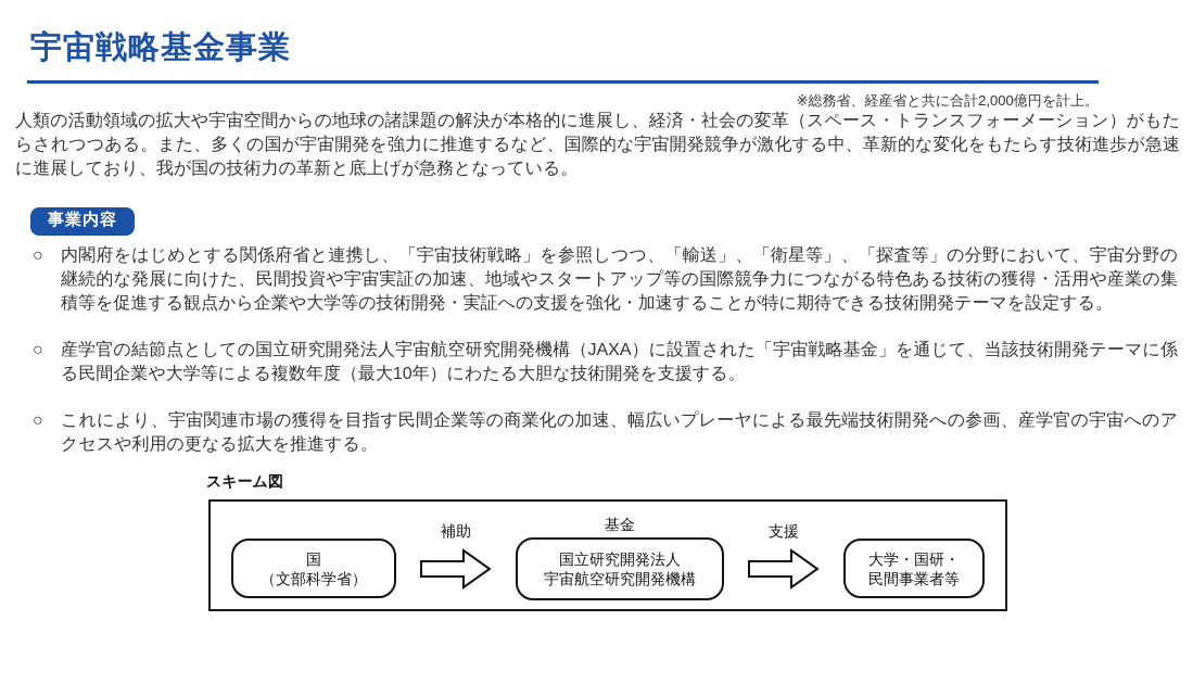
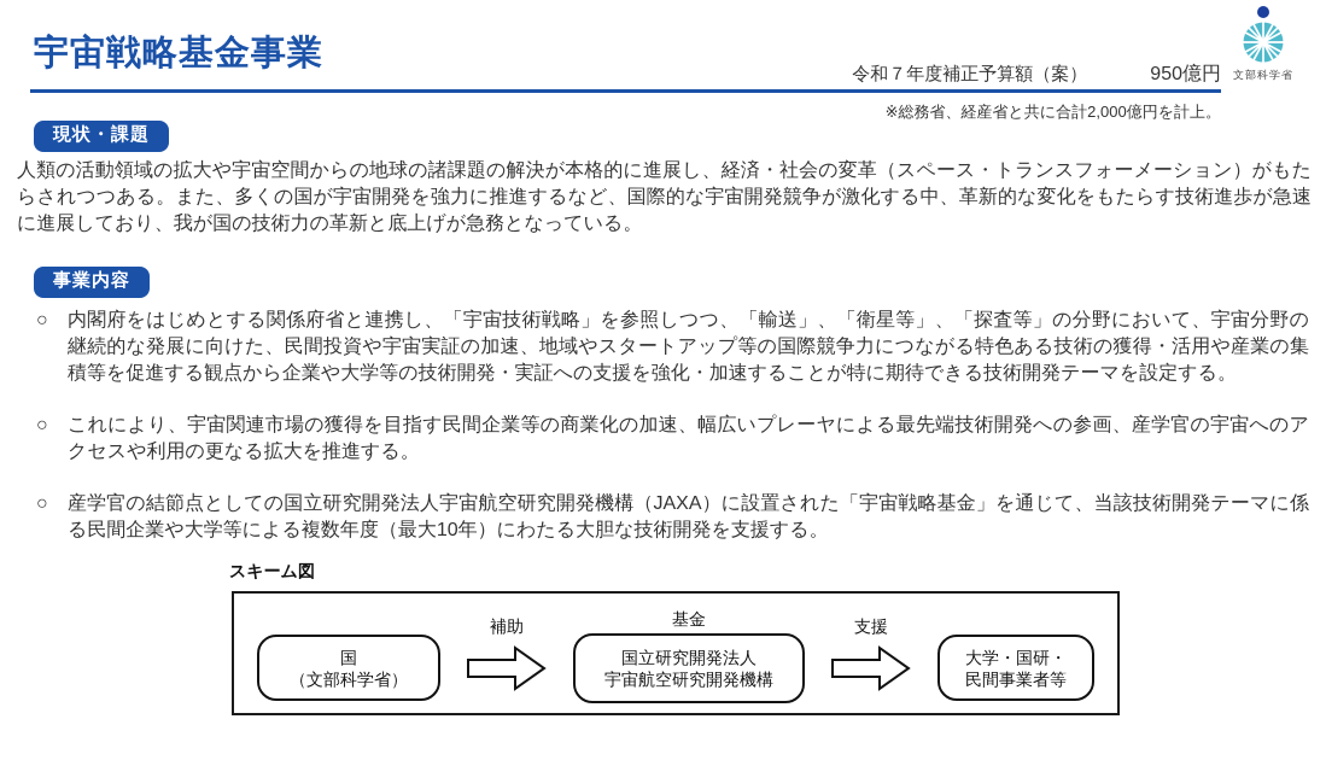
  宇宙戦略基金事業
+ 令和７年度補正予算額（案）
+ 950億円
  ※総務省、経産省と共に合計2,000億円を計上。
+ 文部科学省
+ 現状・課題
  人類の活動領域の拡大や宇宙空間からの地球の諸課題の解決が本格的に進展し、経済・社会の変革（スペース・トランスフォーメーション）がもたらされつつある。また、多くの国が宇宙開発を強力に推進するなど、国際的な宇宙開発競争が激化する中、革新的な変化をもたらす技術進歩が急速に進展しており、我が国の技術力の革新と底上げが急務となっている。
  事業内容
  ○
  内閣府をはじめとする関係府省と連携し、「宇宙技術戦略」を参照しつつ、「輸送」、「衛星等」、「探査等」の分野において、宇宙分野の継続的な発展に向けた、民間投資や宇宙実証の加速、地域やスタートアップ等の国際競争力につながる特色ある技術の獲得・活用や産業の集積等を促進する観点から企業や大学等の技術開発・実証への支援を強化・加速することが特に期待できる技術開発テーマを設定する。
  ○
- 産学官の結節点としての国立研究開発法人宇宙航空研究開発機構（JAXA）に設置された「宇宙戦略基金」を通じて、当該技術開発テーマに係る民間企業や大学等による複数年度（最大10年）にわたる大胆な技術開発を支援する。
+ これにより、宇宙関連市場の獲得を目指す民間企業等の商業化の加速、幅広いプレーヤによる最先端技術開発への参画、産学官の宇宙へのアクセスや利用の更なる拡大を推進する。
  ○
- これにより、宇宙関連市場の獲得を目指す民間企業等の商業化の加速、幅広いプレーヤによる最先端技術開発への参画、産学官の宇宙へのアクセスや利用の更なる拡大を推進する。
+ 産学官の結節点としての国立研究開発法人宇宙航空研究開発機構（JAXA）に設置された「宇宙戦略基金」を通じて、当該技術開発テーマに係る民間企業や大学等による複数年度（最大10年）にわたる大胆な技術開発を支援する。
  スキーム図
  国
  （文部科学省）
  補助
  基金
  国立研究開発法人
  宇宙航空研究開発機構
  支援
  大学・国研・
  民間事業者等
